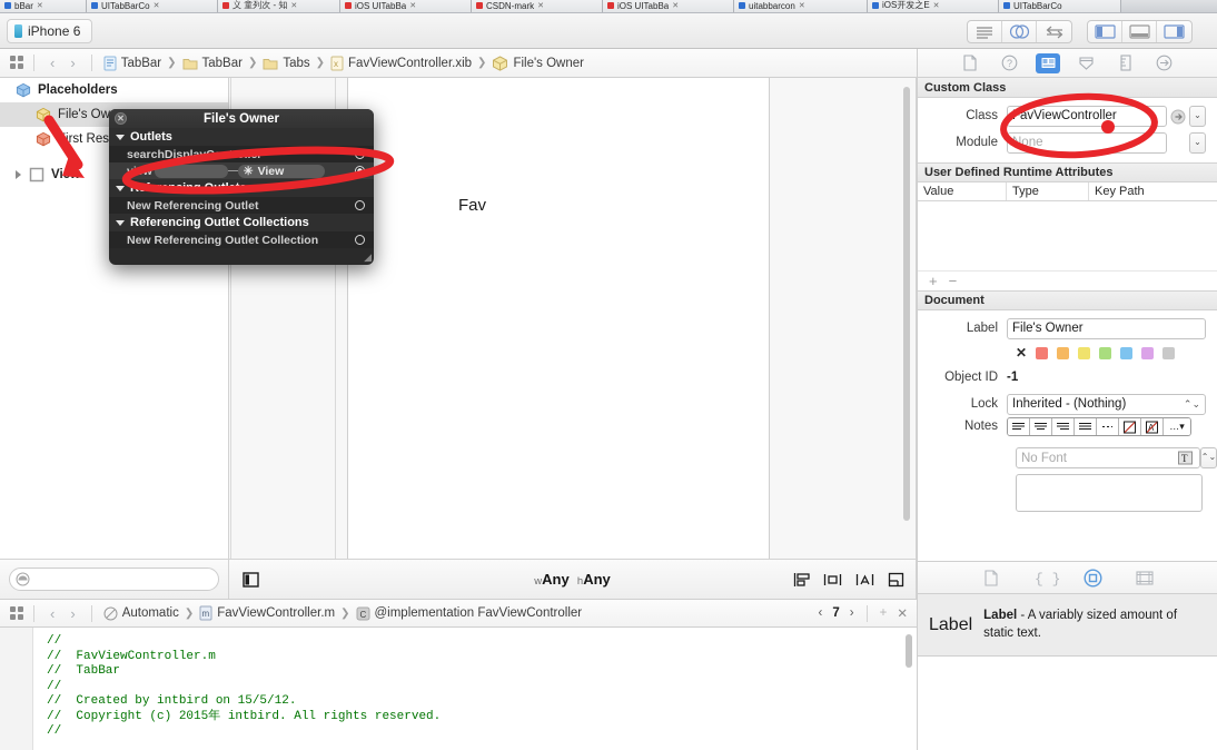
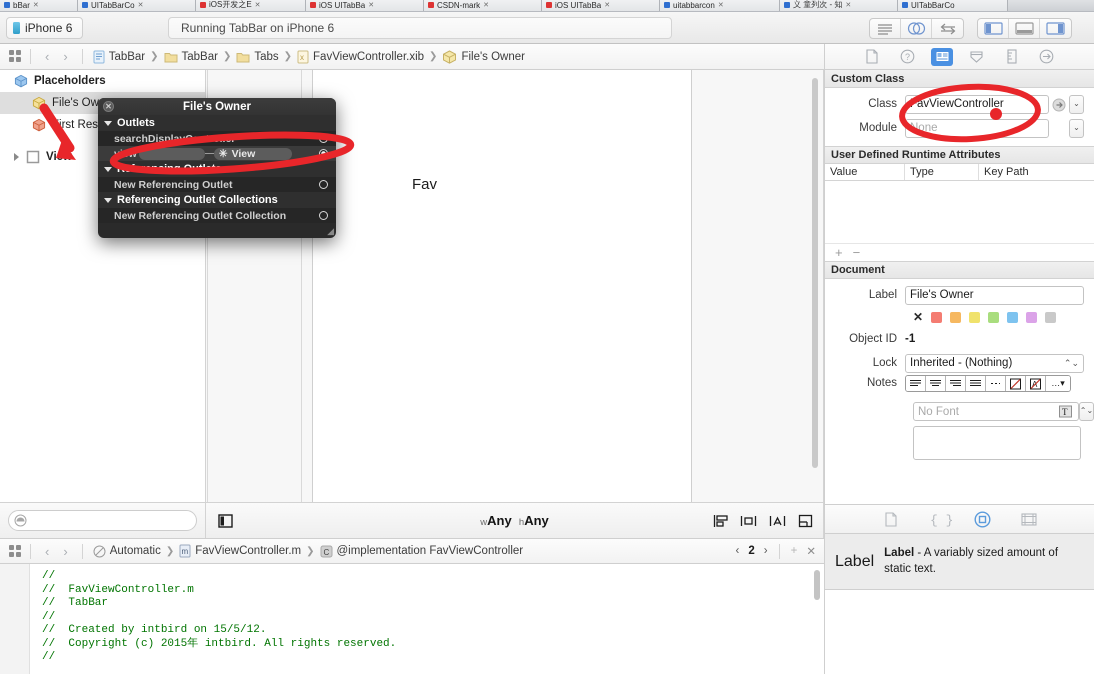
  bBar
  UITabBarCo
- 义 童列次 - 知
+ iOS开发之E
  iOS UITabBa
  CSDN-mark
  iOS UITabBa
  uitabbarcon
- iOS开发之E
+ 义 童列次 - 知
  UITabBarCo
  iPhone 6
+ Running TabBar on iPhone 6
  ‹
  ›
  TabBar
  ❯
  TabBar
  ❯
  Tabs
  ❯
  x
  FavViewController.xib
  ❯
  File's Owner
  ?
  Placeholders
  File's Ow
  Fav
  wAny hAny
  ✕
  File's Owner
  Outlets
  ✳
  View
  New Referencing Outlet
  Referencing Outlet Collections
  New Referencing Outlet Collection
  ◢
  Custom Class
  Class
  avViewController
  ⌄
  Module
  one
  ⌄
  User Defined Runtime Attributes
  Value
  Type
  Key Path
  +
  −
  Document
  Label
  File's Owner
  ✕
  Object ID
  -1
  Lock
  Inherited - (Nothing)
  ⌃⌄
  Notes
  …▾
  No Font
  T
  ⌃⌄
  { }
  Label
  Label - A variably sized amount of static text.
  ‹
  ›
  Automatic
  ❯
  m
  FavViewController.m
  ❯
  C
  @implementation FavViewController
  ‹
- 7
+ 2
  ›
  +
  ✕
  //
  // FavViewController.m
  // TabBar
  //
  // Created by intbird on 15/5/12.
  // Copyright (c) 2015年 intbird. All rights reserved.
  //
